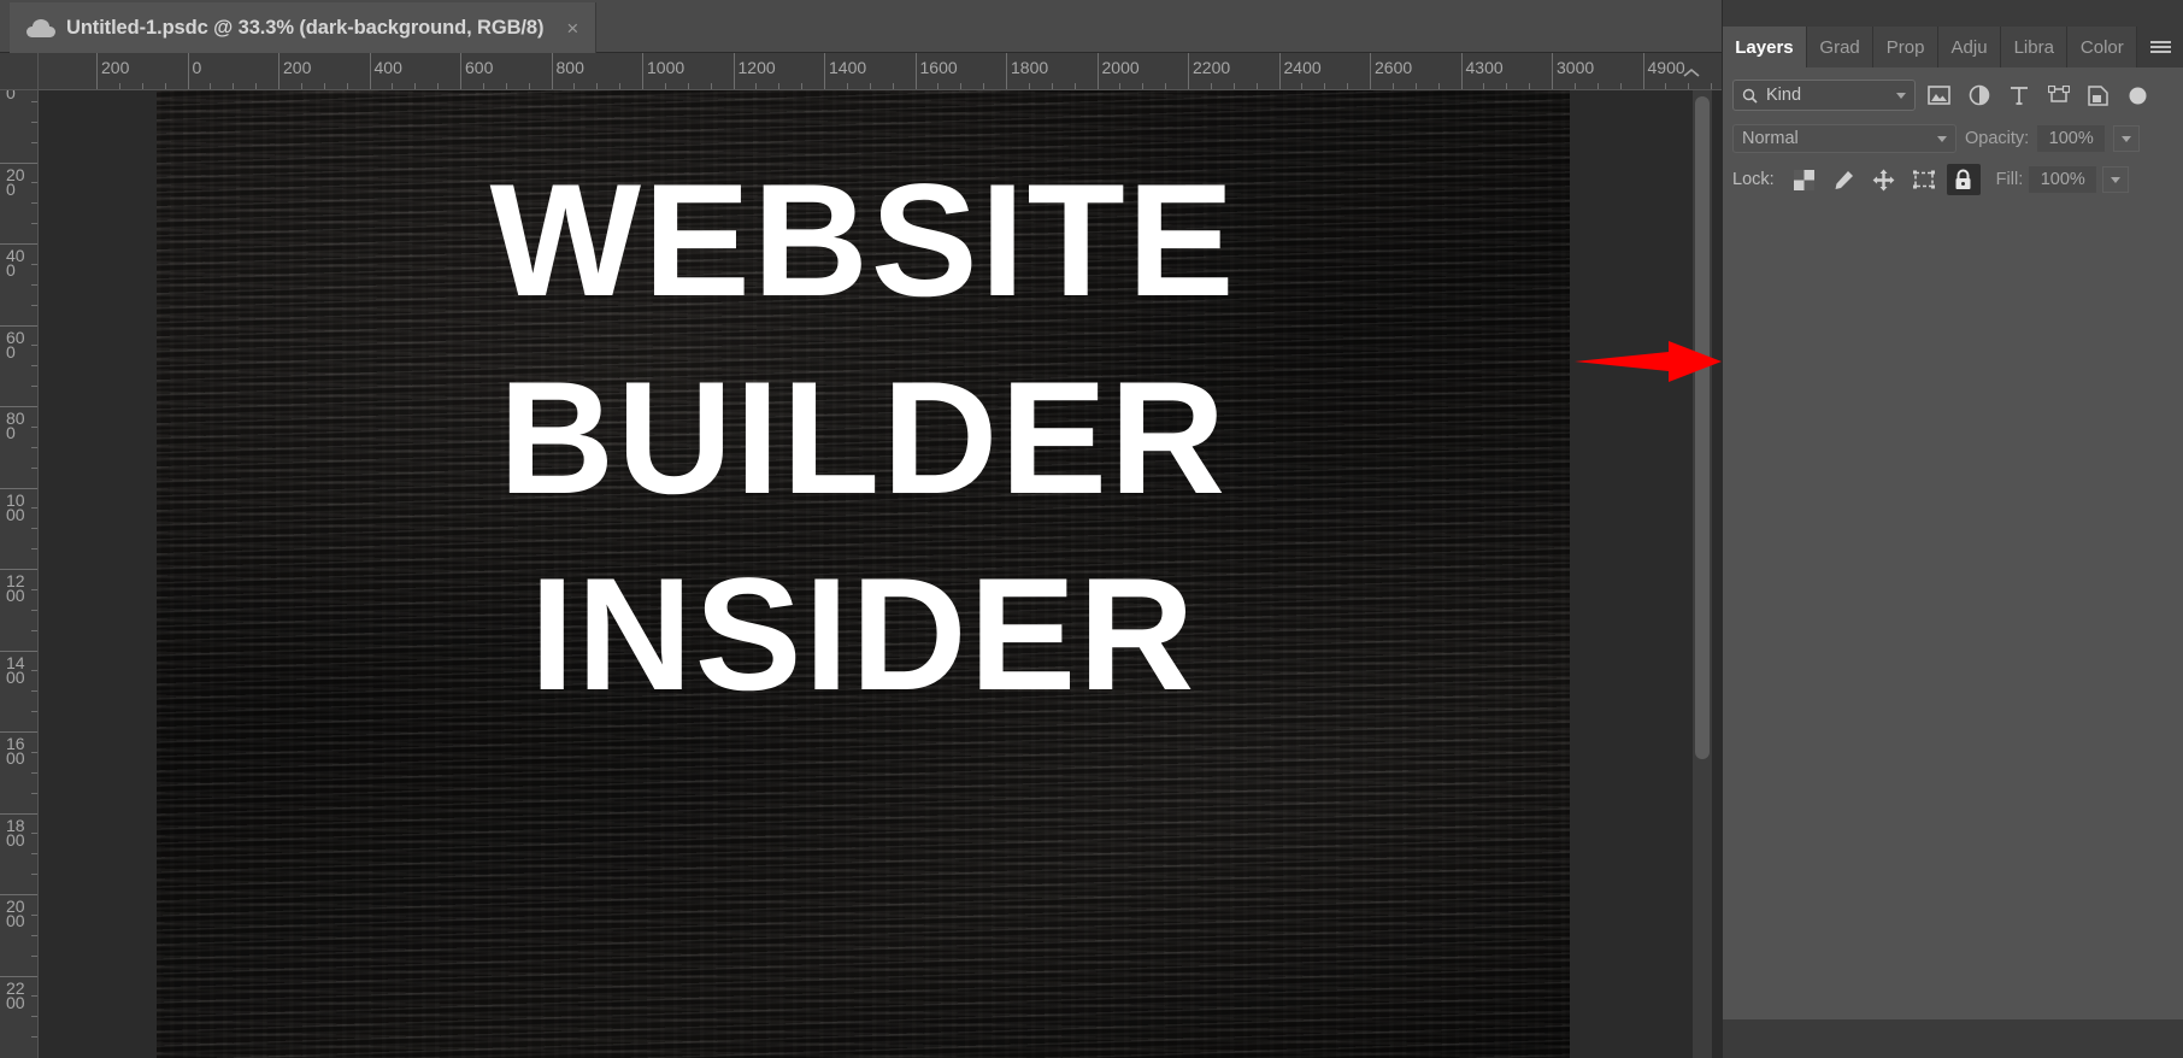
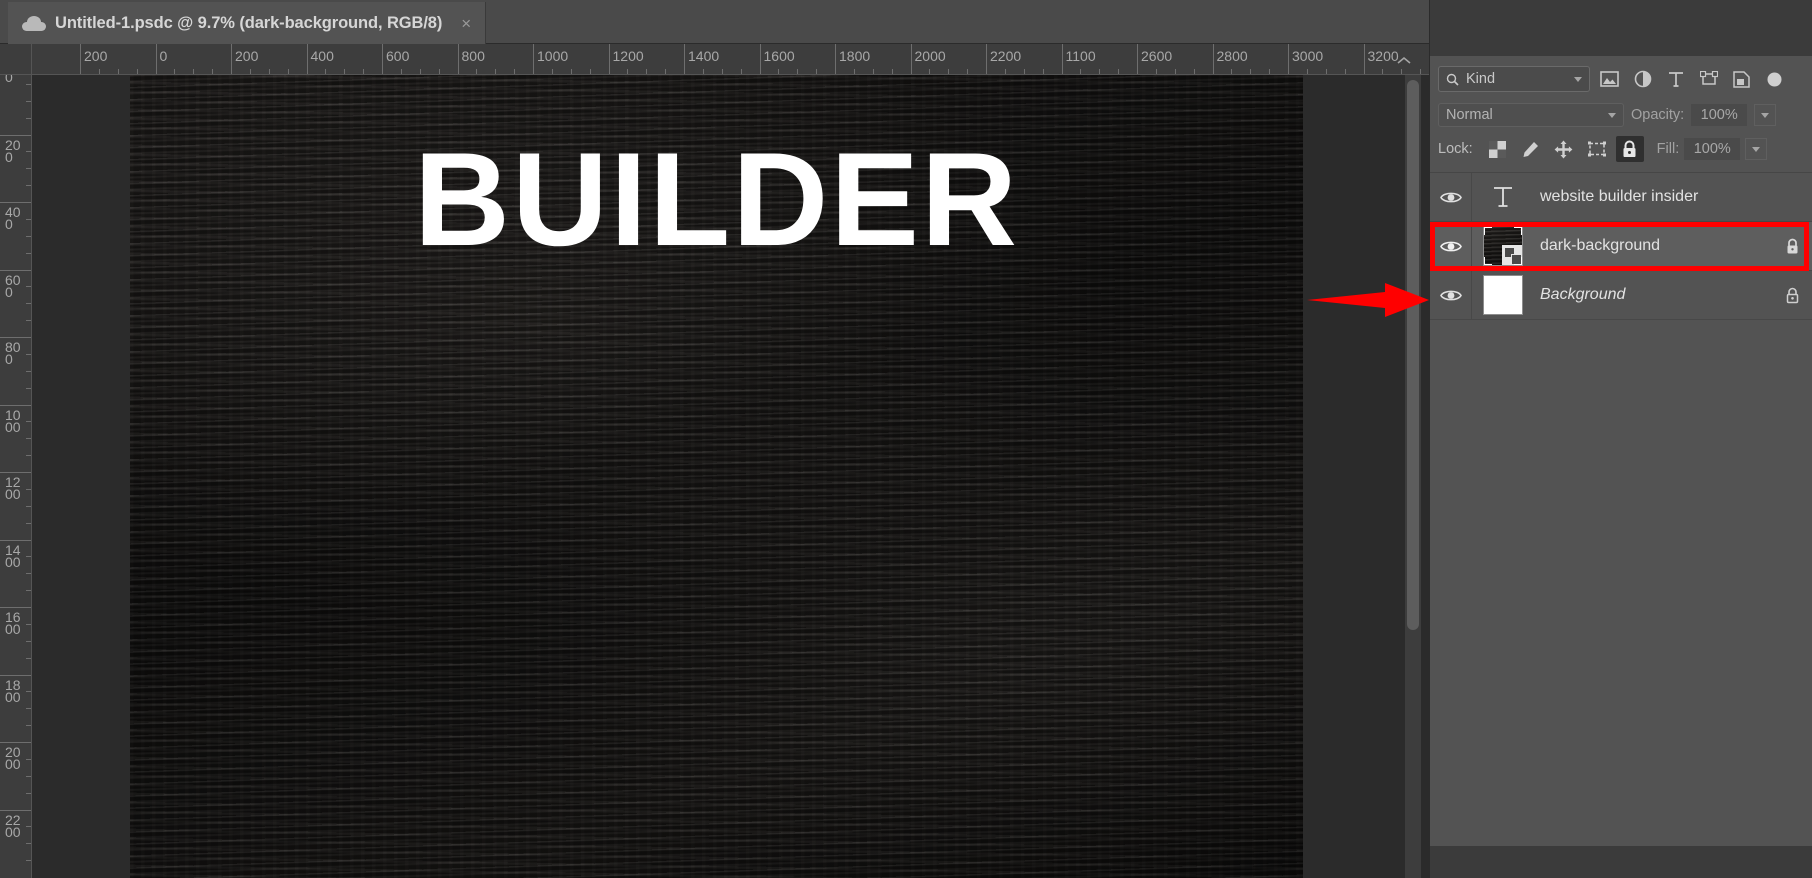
- Untitled-1.psdc @ 33.3% (dark-background, RGB/8)
+ Untitled-1.psdc @ 9.7% (dark-background, RGB/8)
  ×
  200
  0
  200
  400
  600
  800
  1000
  1200
  1400
  1600
  1800
  2000
  2200
- 2400
+ 1100
  2600
- 4300
+ 2800
  3000
- 4900
+ 3200
  0
  200
  400
  600
  800
  1000
  1200
  1400
  1600
  1800
  2000
  2200
- WEBSITE
  BUILDER
- INSIDER
- Layers
- Grad
- Prop
- Adju
- Libra
- Color
  Kind
  Normal
  Opacity:
  100%
  Lock:
  Fill:
  100%
+ website builder insider
+ dark-background
+ Background
